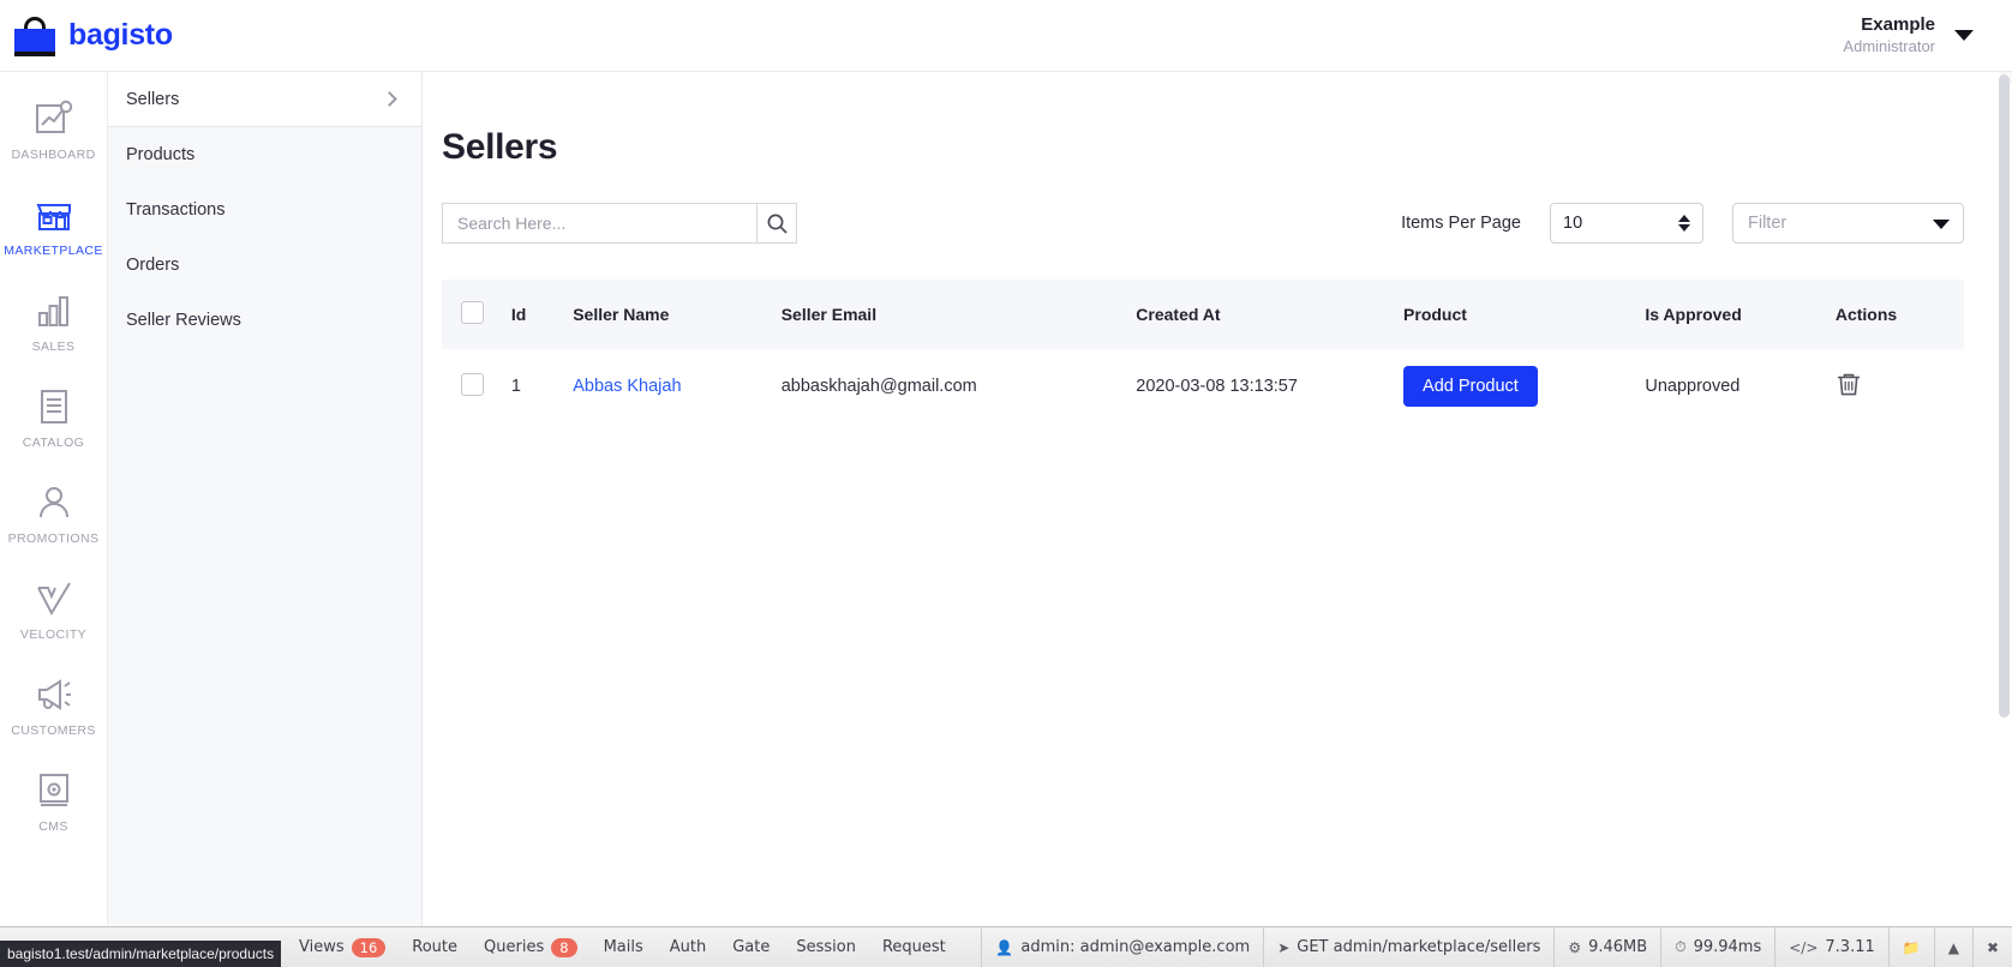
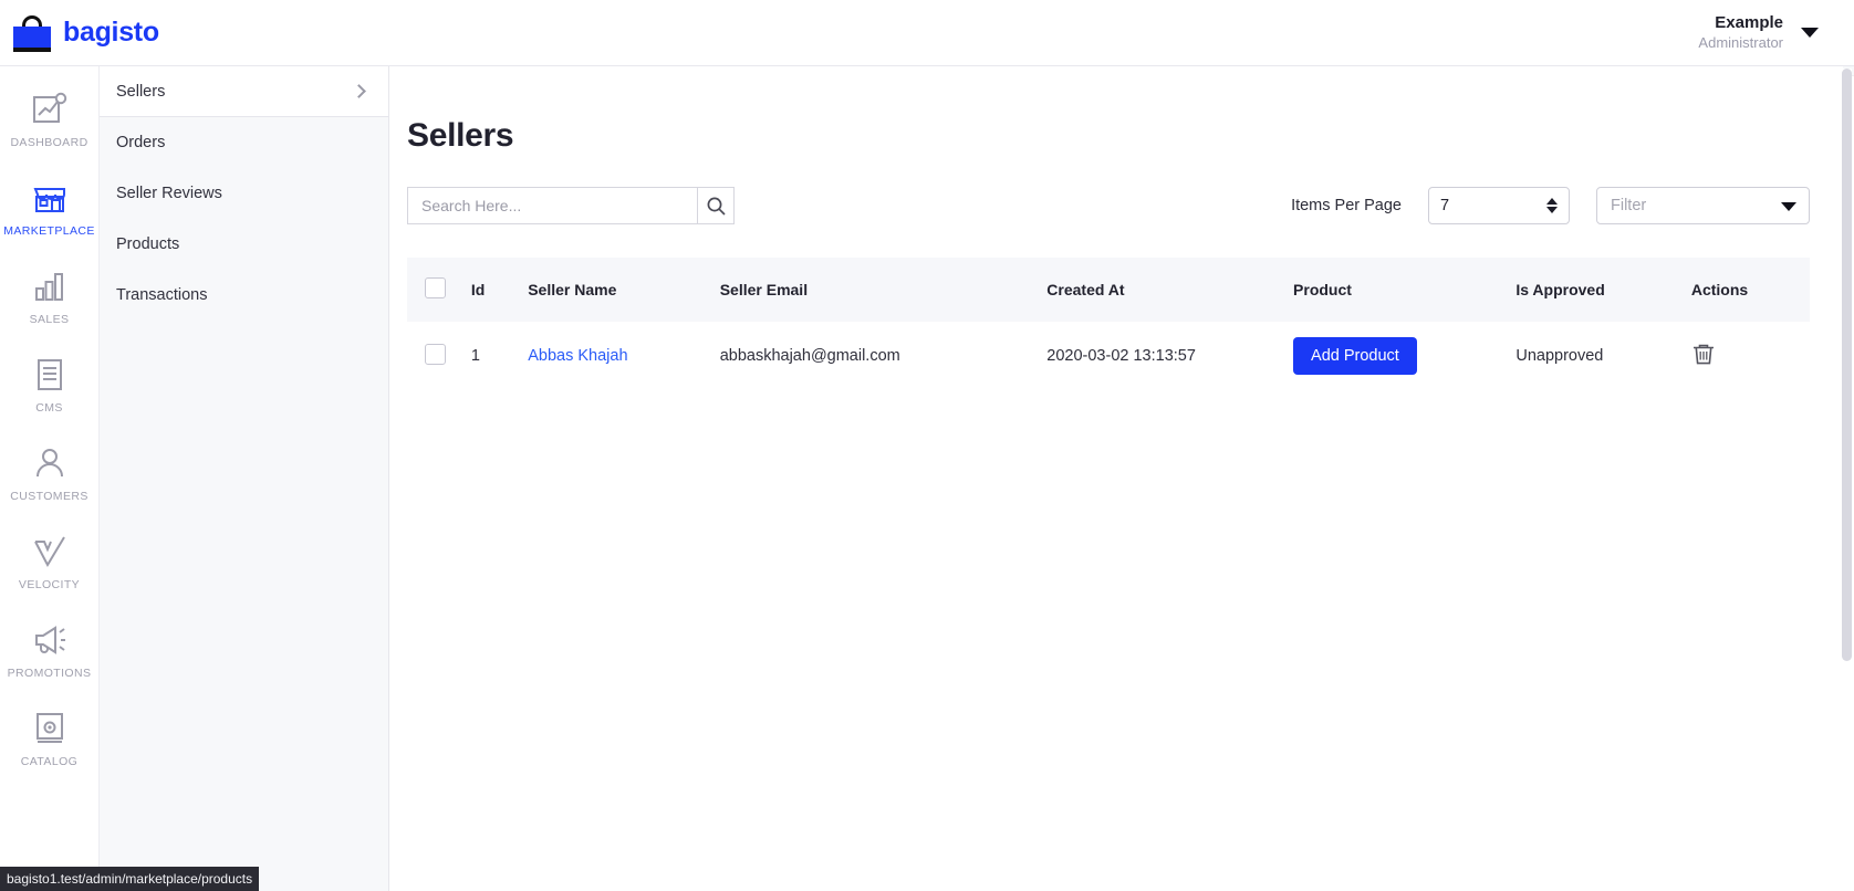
  bagisto
  Example
  Administrator
  DASHBOARD
  MARKETPLACE
  SALES
- CATALOG
+ CMS
- PROMOTIONS
+ CUSTOMERS
  VELOCITY
- CUSTOMERS
+ PROMOTIONS
- CMS
+ CATALOG
  Sellers
- Products
+ Orders
- Transactions
+ Seller Reviews
- Orders
+ Products
- Seller Reviews
+ Transactions
  Sellers
  Search Here...
  Items Per Page
- 10
+ 7
  Filter
  	Id	Seller Name	Seller Email	Created At	Product	Is Approved	Actions
- 	1	Abbas Khajah	abbaskhajah@gmail.com	2020-03-08 13:13:57	Add Product	Unapproved
+ 	1	Abbas Khajah	abbaskhajah@gmail.com	2020-03-02 13:13:57	Add Product	Unapproved
- Views
- 16
- Route
- Queries
- 8
- Mails
- Auth
- Gate
- Session
- Request
- 👤
- admin: admin@example.com
- ➤
- GET admin/marketplace/sellers
- ⚙
- 9.46MB
- ⏱
- 99.94ms
- </>
- 7.3.11
- 📁
- ▲
- ✖
  bagisto1.test/admin/marketplace/products
